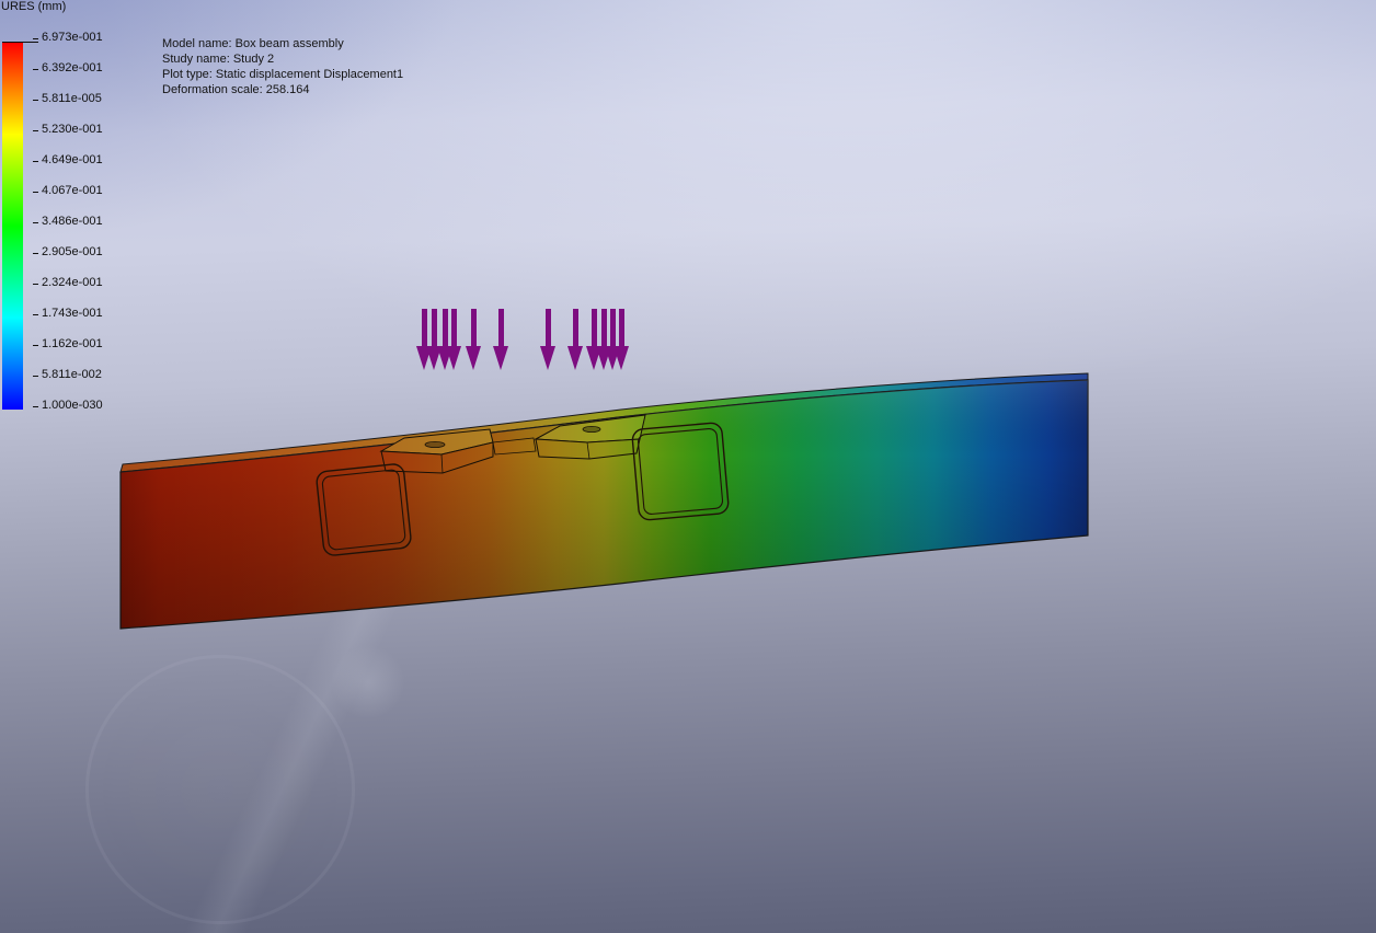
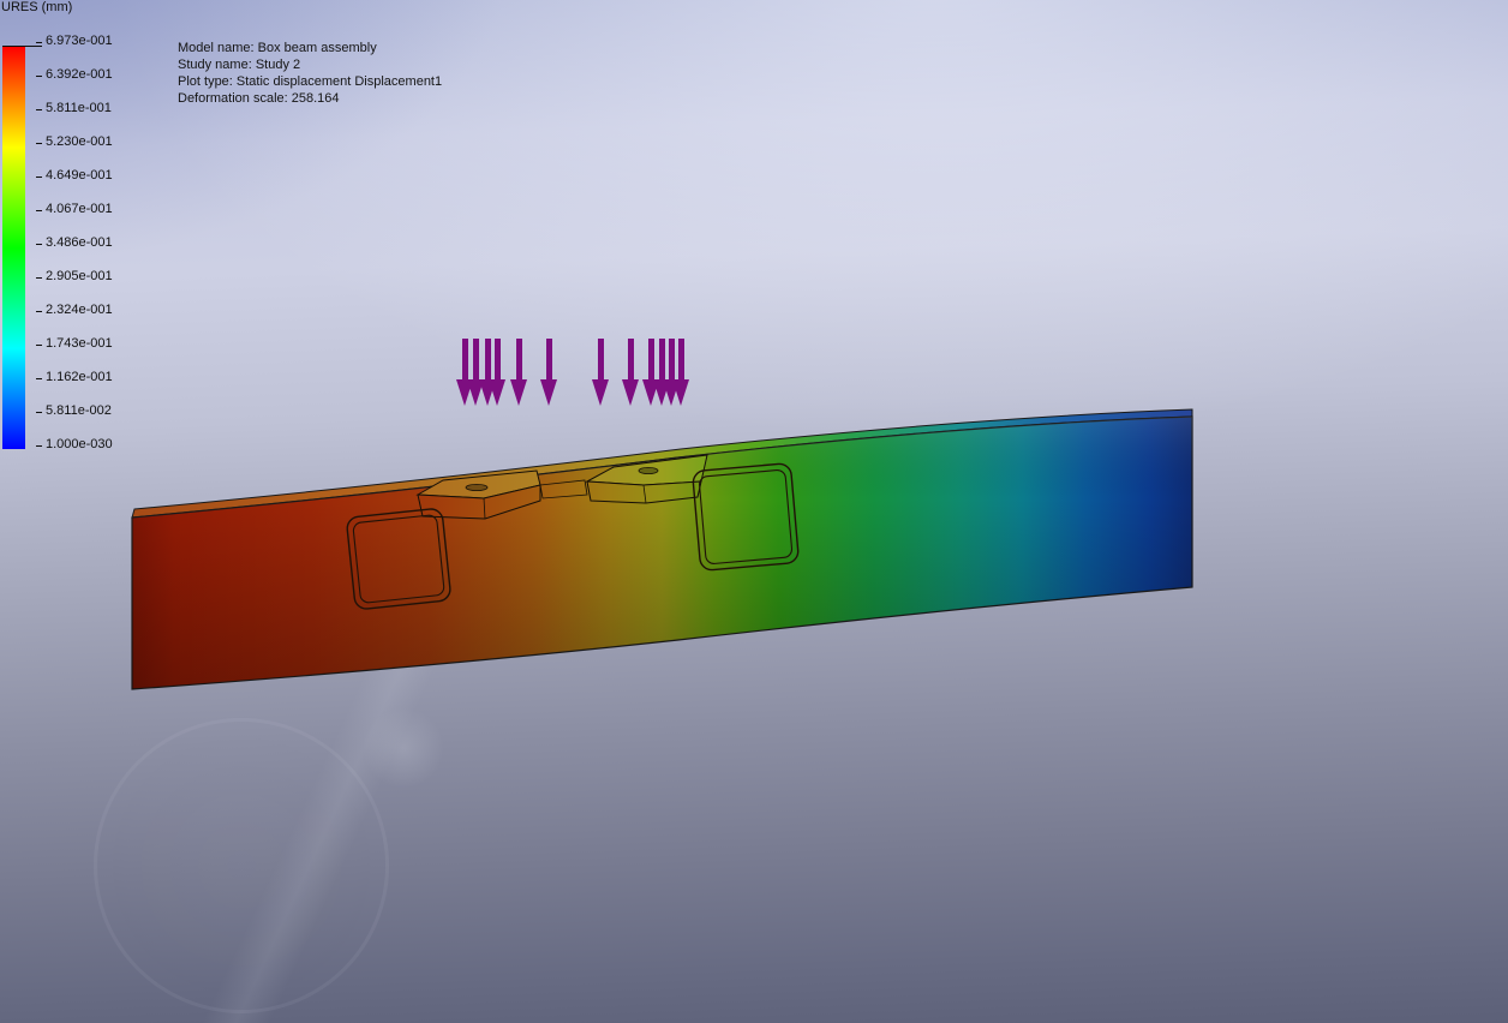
  Model name: Box beam assembly
  Study name: Study 2
  Plot type: Static displacement Displacement1
  Deformation scale: 258.164
  URES (mm)
  6.973e-001
  6.392e-001
- 5.811e-005
+ 5.811e-001
  5.230e-001
  4.649e-001
  4.067e-001
  3.486e-001
  2.905e-001
  2.324e-001
  1.743e-001
  1.162e-001
  5.811e-002
  1.000e-030
